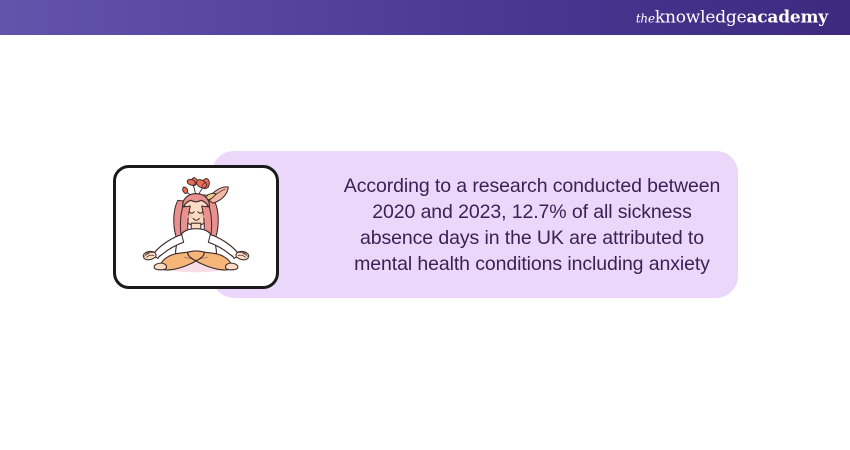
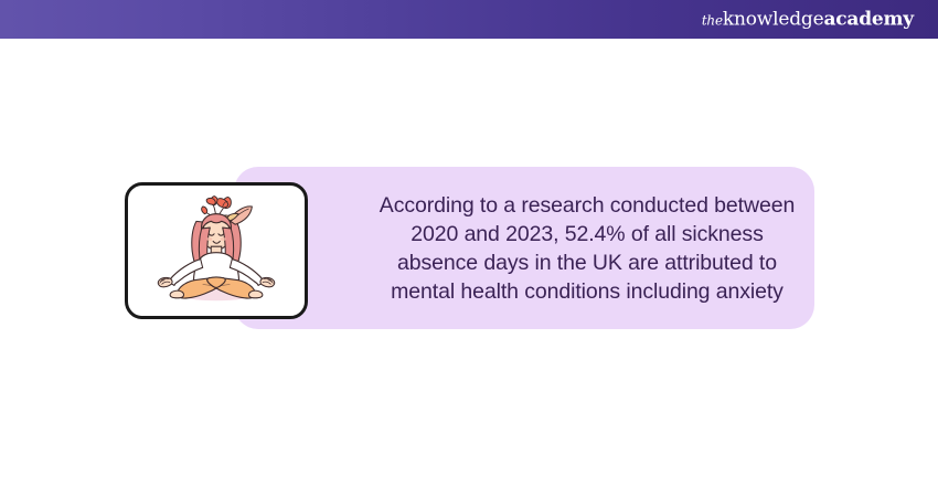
  theknowledgeacademy
- According to a research conducted between 2020 and 2023, 12.7% of all sickness absence days in the UK are attributed to mental health conditions including anxiety
+ According to a research conducted between 2020 and 2023, 52.4% of all sickness absence days in the UK are attributed to mental health conditions including anxiety
